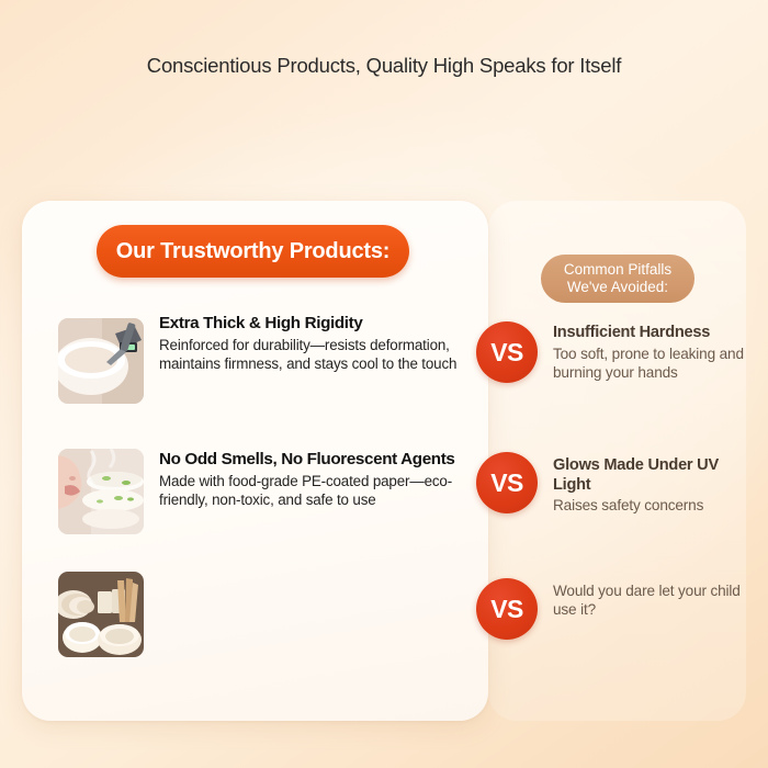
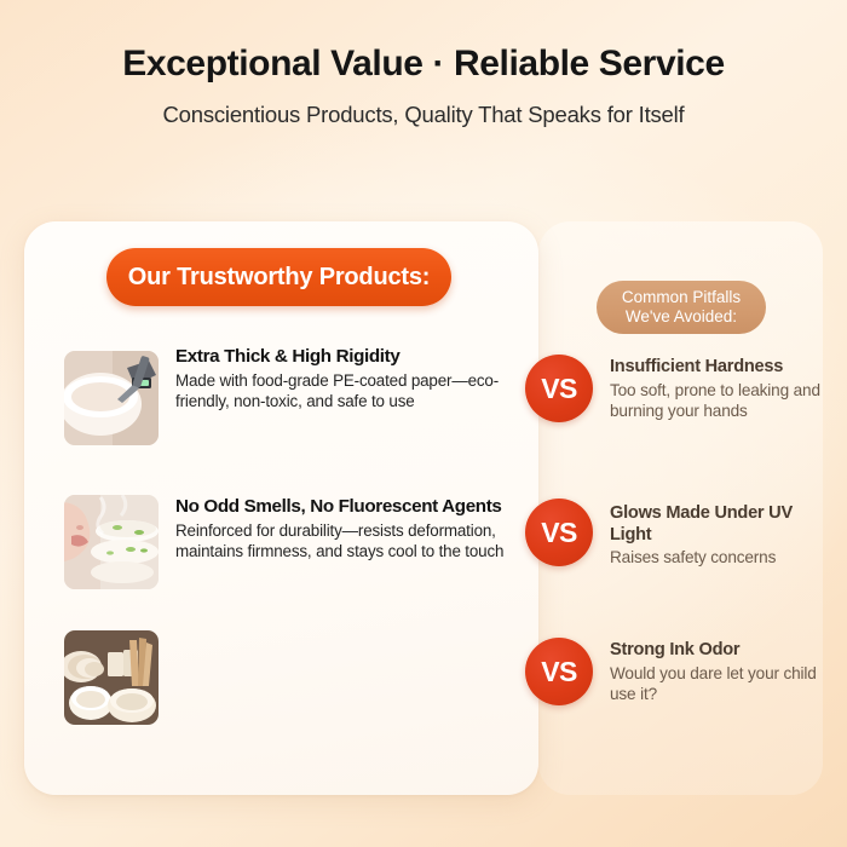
+ Exceptional Value · Reliable Service
- Conscientious Products, Quality High Speaks for Itself
+ Conscientious Products, Quality That Speaks for Itself
  Extra Thick & High Rigidity
- Reinforced for durability—resists deformation, maintains firmness, and stays cool to the touch
+ Made with food-grade PE-coated paper—eco-friendly, non-toxic, and safe to use
  VS
  Insufficient Hardness
  Too soft, prone to leaking and burning your hands
  No Odd Smells, No Fluorescent Agents
- Made with food-grade PE-coated paper—eco-friendly, non-toxic, and safe to use
+ Reinforced for durability—resists deformation, maintains firmness, and stays cool to the touch
  VS
  Glows Made Under UV Light
  Raises safety concerns
  VS
+ Strong Ink Odor
  Would you dare let your child use it?
  Our Trustworthy Products:
  Common Pitfalls
  We've Avoided:
